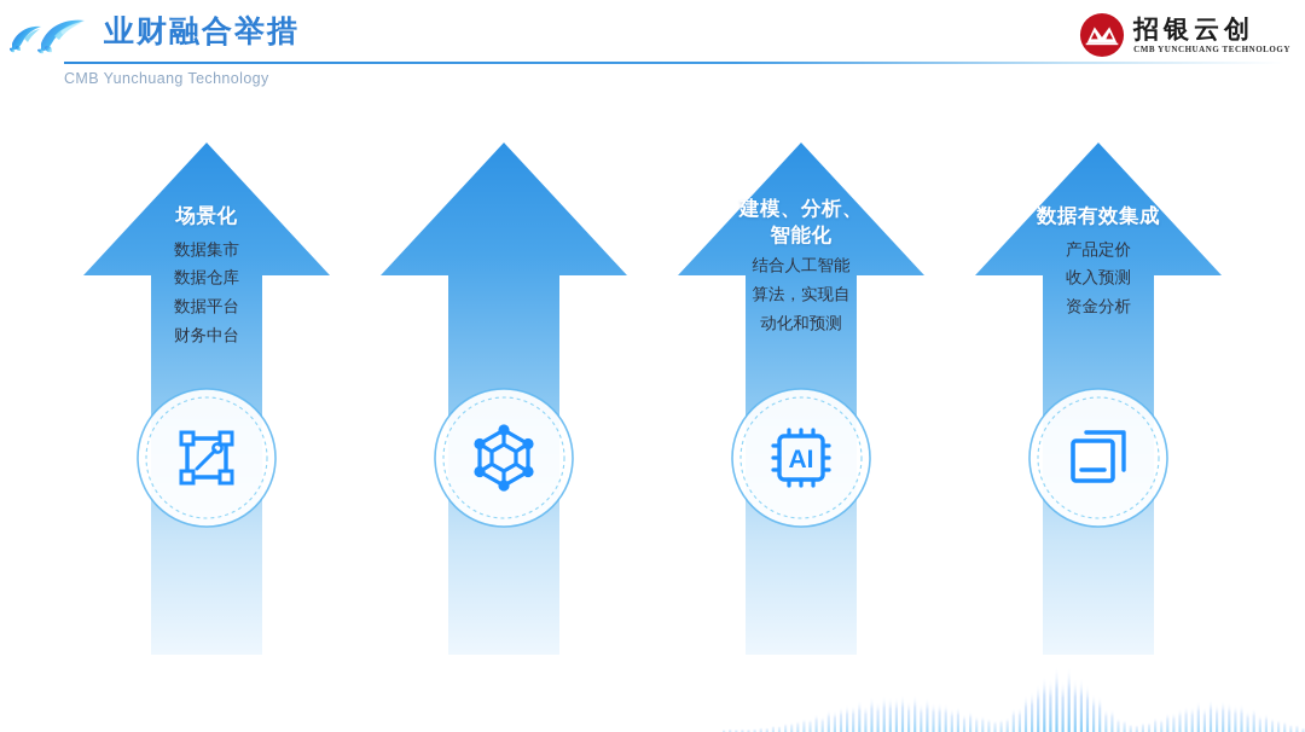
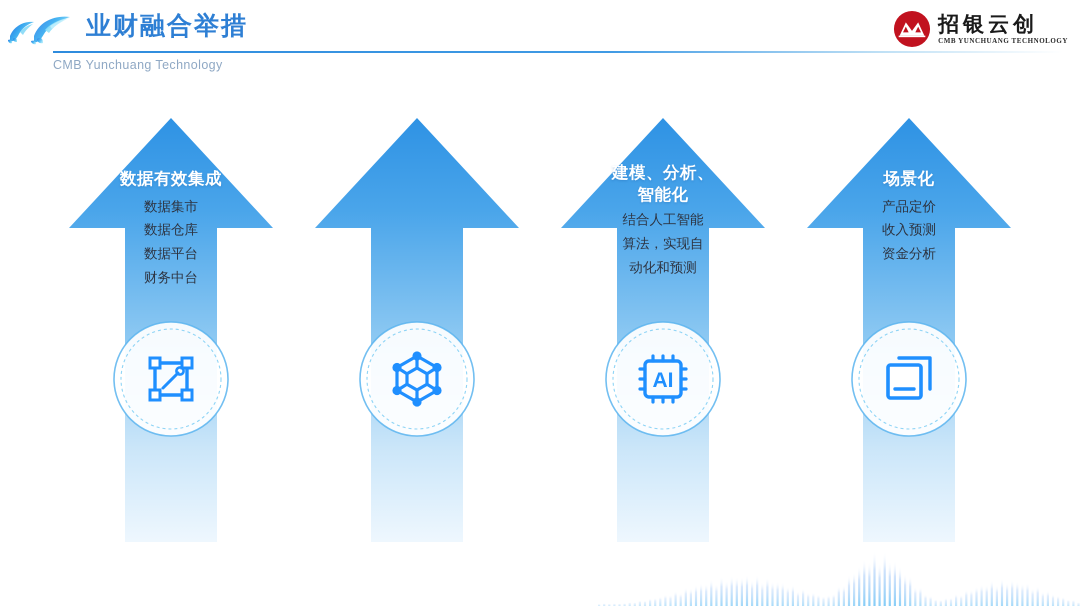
  业财融合举措
  CMB Yunchuang Technology
  招银云创
  CMB YUNCHUANG TECHNOLOGY
- 场景化
+ 数据有效集成
  数据集市
  数据仓库
  数据平台
  财务中台
  建模、分析、
  智能化
  结合人工智能算法，实现自动化和预测
- 数据有效集成
+ 场景化
  产品定价
  收入预测
  资金分析
  AI
